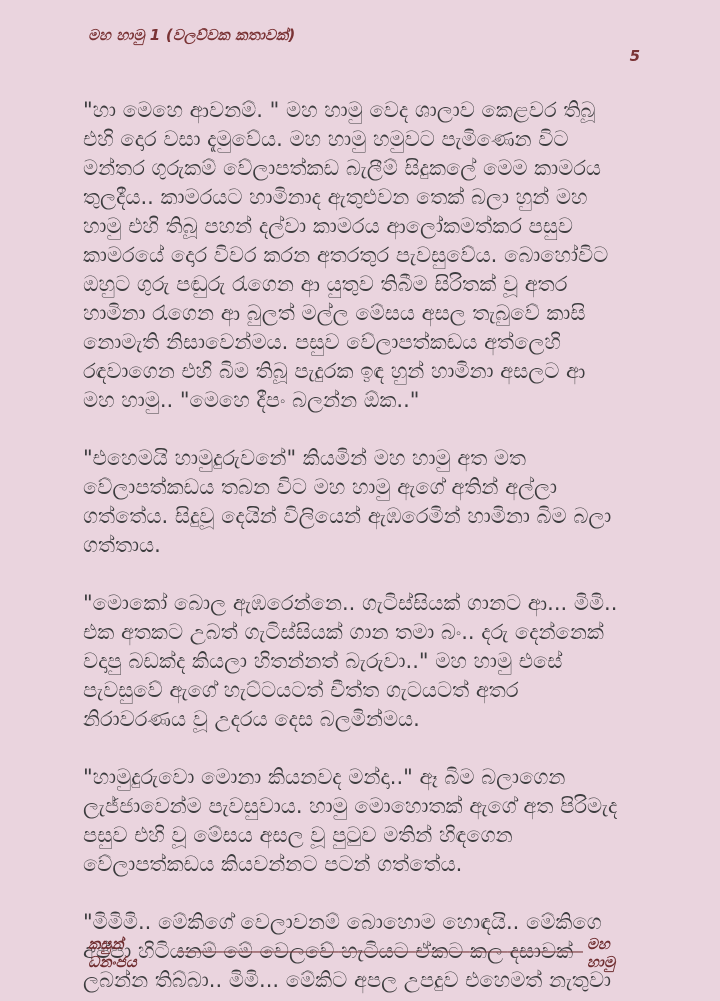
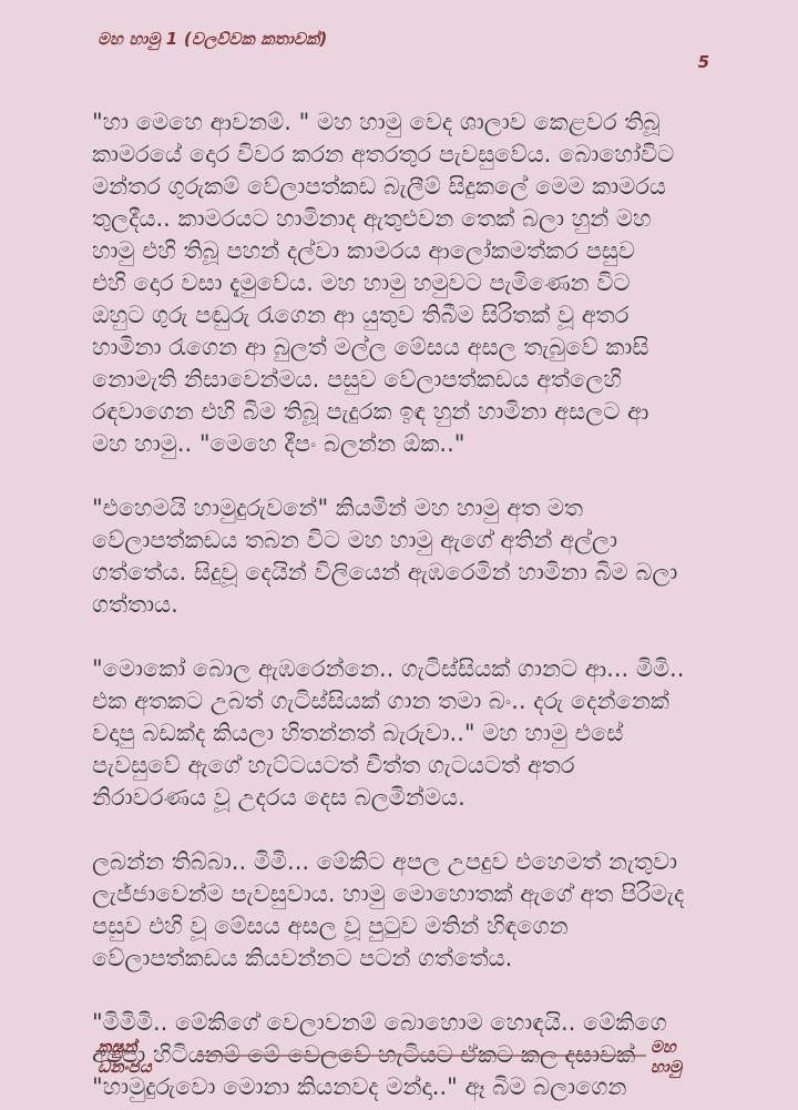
  මහ හාමු 1 (වලව්වක කතාවක්)
  5
  "හා මෙහෙ ආවනම්. " මහ හාමු වෙද ශාලාව කෙළවර තිබූ
- එහි දොර වසා දැමුවේය. මහ හාමු හමුවට පැමිණෙන විට
+ කාමරයේ දොර විවර කරන අතරතුර පැවසුවේය. බොහෝවිට
  මන්තර ගුරුකම් වේලාපත්කඩ බැලීම් සිදුකලේ මෙම කාමරය
  තුලදීය.. කාමරයට හාමිනාද ඇතුළුවන තෙක් බලා හුන් මහ
  හාමු එහි තිබූ පහන් දල්වා කාමරය ආලෝකමත්කර පසුව
- කාමරයේ දොර විවර කරන අතරතුර පැවසුවේය. බොහෝවිට
+ එහි දොර වසා දැමුවේය. මහ හාමු හමුවට පැමිණෙන විට
  ඔහුට ගුරු පඬුරු රැගෙන ආ යුතුව තිබීම සිරිතක් වූ අතර
  හාමිනා රැගෙන ආ බුලත් මල්ල මේසය අසල තැබුවේ කාසි
  නොමැති නිසාවෙන්මය. පසුව වේලාපත්කඩය අත්ලෙහි
  රඳවාගෙන එහි බිම තිබූ පැදුරක ඉඳ හුන් හාමිනා අසලට ආ
  මහ හාමු.. "මෙහෙ දීපං බලන්න ඕක.."
  "එහෙමයි හාමුදුරුවනේ" කියමින් මහ හාමු අත මත
  වේලාපත්කඩය තබන විට මහ හාමු ඇගේ අතින් අල්ලා
  ගත්තේය. සිදුවූ දෙයින් විලියෙන් ඇඹරෙමින් හාමිනා බිම බලා
  ගත්තාය.
  "මොකෝ බොල ඇඹරෙන්නෙ.. ගැටිස්සියක් ගානට ආ... මිමි..
  එක අතකට උබත් ගැටිස්සියක් ගාන තමා බං.. දරු දෙන්නෙක්
  වදාපු බඩක්ද කියලා හිතන්නත් බැරුවා.." මහ හාමු එසේ
  පැවසුවේ ඇගේ හැට්ටයටත් චීත්ත ගැටයටත් අතර
  නිරාවරණය වූ උදරය දෙස බලමින්මය.
- "හාමුදුරුවො මොනා කියනවද මන්දා.." ඈ බිම බලාගෙන
+ ලබන්න තිබ්බා.. මිමි... මේකිට අපල උපදුව එහෙමත් නැතුවා
  ලැජ්ජාවෙන්ම පැවසුවාය. හාමු මොහොතක් ඇගේ අත පිරිමැද
  පසුව එහි වූ මේසය අසල වූ පුටුව මතින් හිඳගෙන
  වේලාපත්කඩය කියවන්නට පටන් ගත්තේය.
  "මිමිමි.. මේකිගේ වෙලාවනම් බොහොම හොඳයි.. මේකිගෙ
  අප්පා හිටියනම් මේ වෙලවේ හැටියට ඒකට කල දසාවක්
- ලබන්න තිබ්බා.. මිමි... මේකිට අපල උපදුව එහෙමත් නැතුවා
+ "හාමුදුරුවො මොනා කියනවද මන්දා.." ඈ බිම බලාගෙන
  කසුන් ධනංජය
  _____________________________________________________
  මහ හාමු
